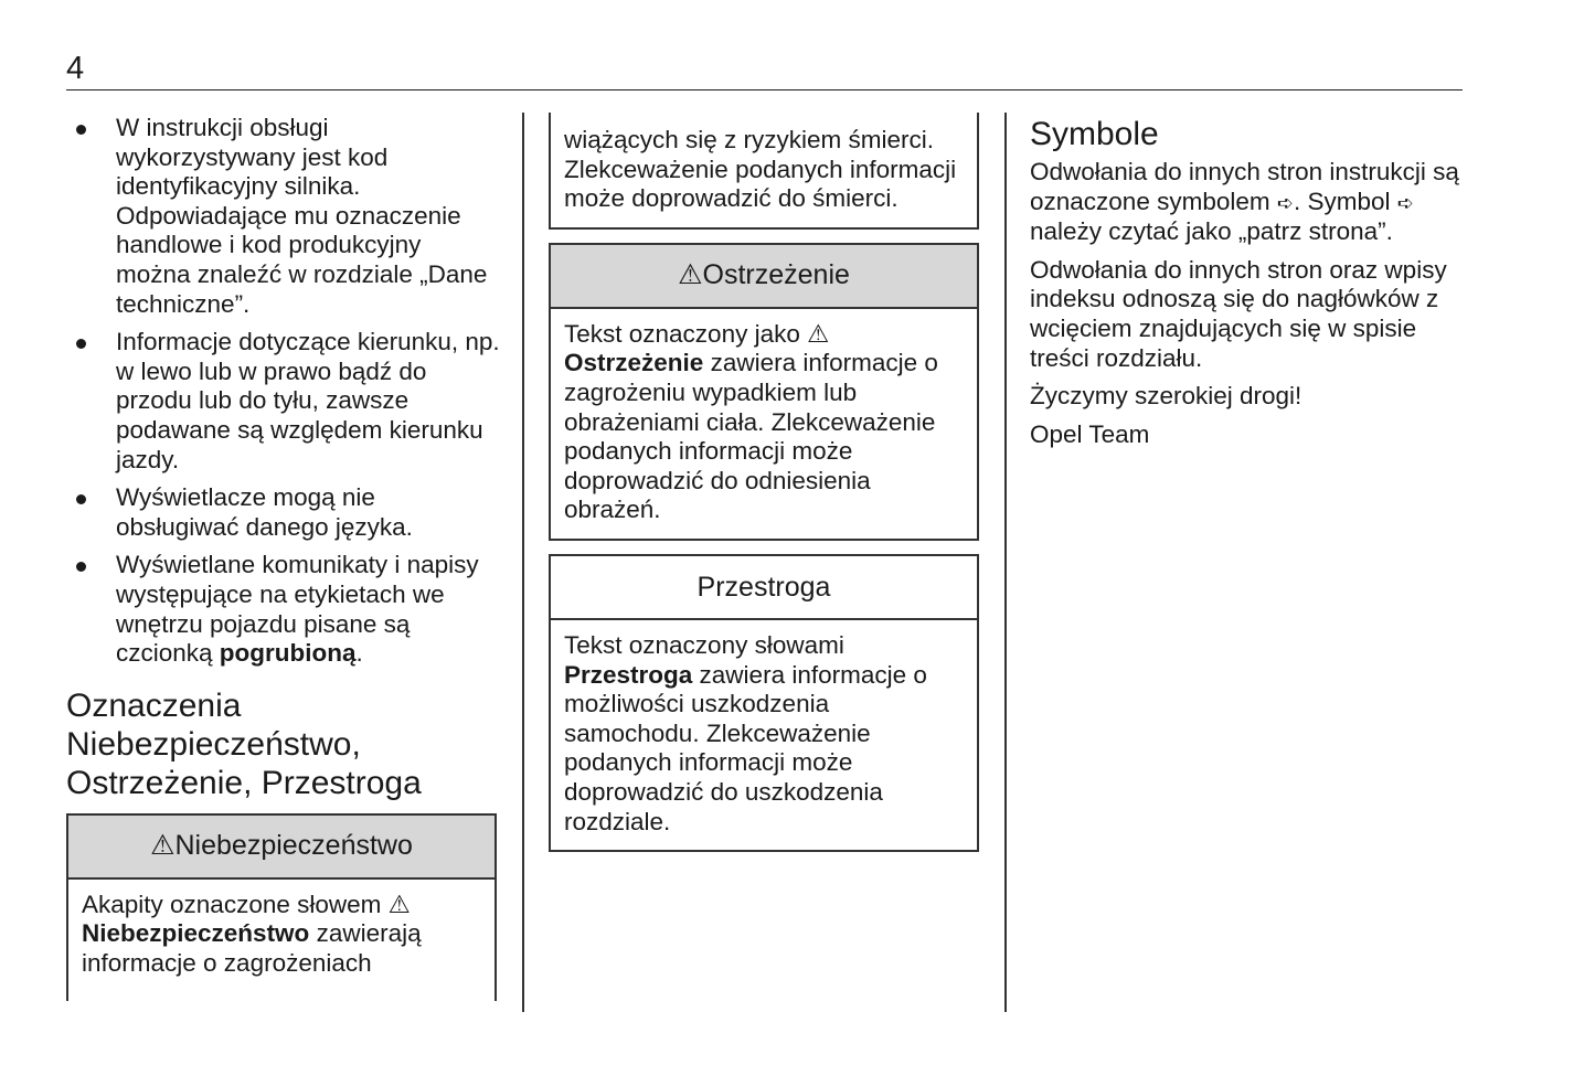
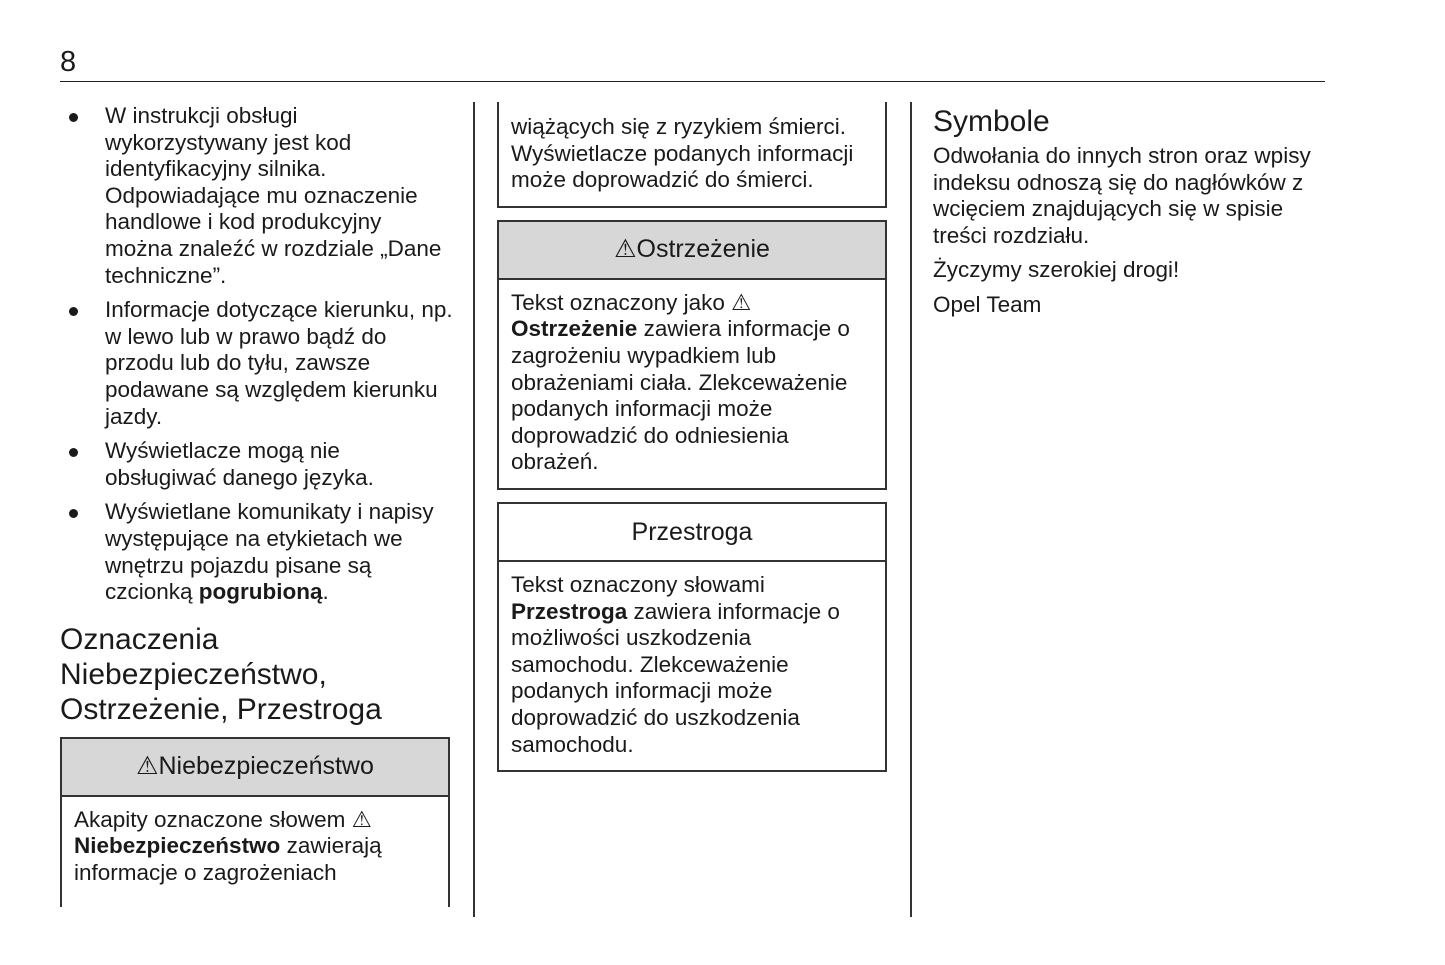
- 4
+ 8
  W instrukcji obsługi wykorzystywany jest kod identyfikacyjny silnika. Odpowiadające mu oznaczenie handlowe i kod produkcyjny można znaleźć w rozdziale „Dane techniczne”.
  Informacje dotyczące kierunku, np. w lewo lub w prawo bądź do przodu lub do tyłu, zawsze podawane są względem kierunku jazdy.
  Wyświetlacze mogą nie obsługiwać danego języka.
  Wyświetlane komunikaty i napisy występujące na etykietach we wnętrzu pojazdu pisane są czcionką pogrubioną.
  Oznaczenia Niebezpieczeństwo, Ostrzeżenie, Przestroga
  ⚠
  Niebezpieczeństwo
  Akapity oznaczone słowem ⚠Niebezpieczeństwo zawierają informacje o zagrożeniach
- wiążących się z ryzykiem śmierci. Zlekceważenie podanych informacji może doprowadzić do śmierci.
+ wiążących się z ryzykiem śmierci. Wyświetlacze podanych informacji może doprowadzić do śmierci.
  ⚠
  Ostrzeżenie
  Tekst oznaczony jako ⚠Ostrzeżenie zawiera informacje o zagrożeniu wypadkiem lub obrażeniami ciała. Zlekceważenie podanych informacji może doprowadzić do odniesienia obrażeń.
  Przestroga
- Tekst oznaczony słowami Przestroga zawiera informacje o możliwości uszkodzenia samochodu. Zlekceważenie podanych informacji może doprowadzić do uszkodzenia rozdziale.
+ Tekst oznaczony słowami Przestroga zawiera informacje o możliwości uszkodzenia samochodu. Zlekceważenie podanych informacji może doprowadzić do uszkodzenia samochodu.
  Symbole
- Odwołania do innych stron instrukcji są oznaczone symbolem ➪. Symbol ➪ należy czytać jako „patrz strona”.
  Odwołania do innych stron oraz wpisy indeksu odnoszą się do nagłówków z wcięciem znajdujących się w spisie treści rozdziału.
  Życzymy szerokiej drogi!
  Opel Team
